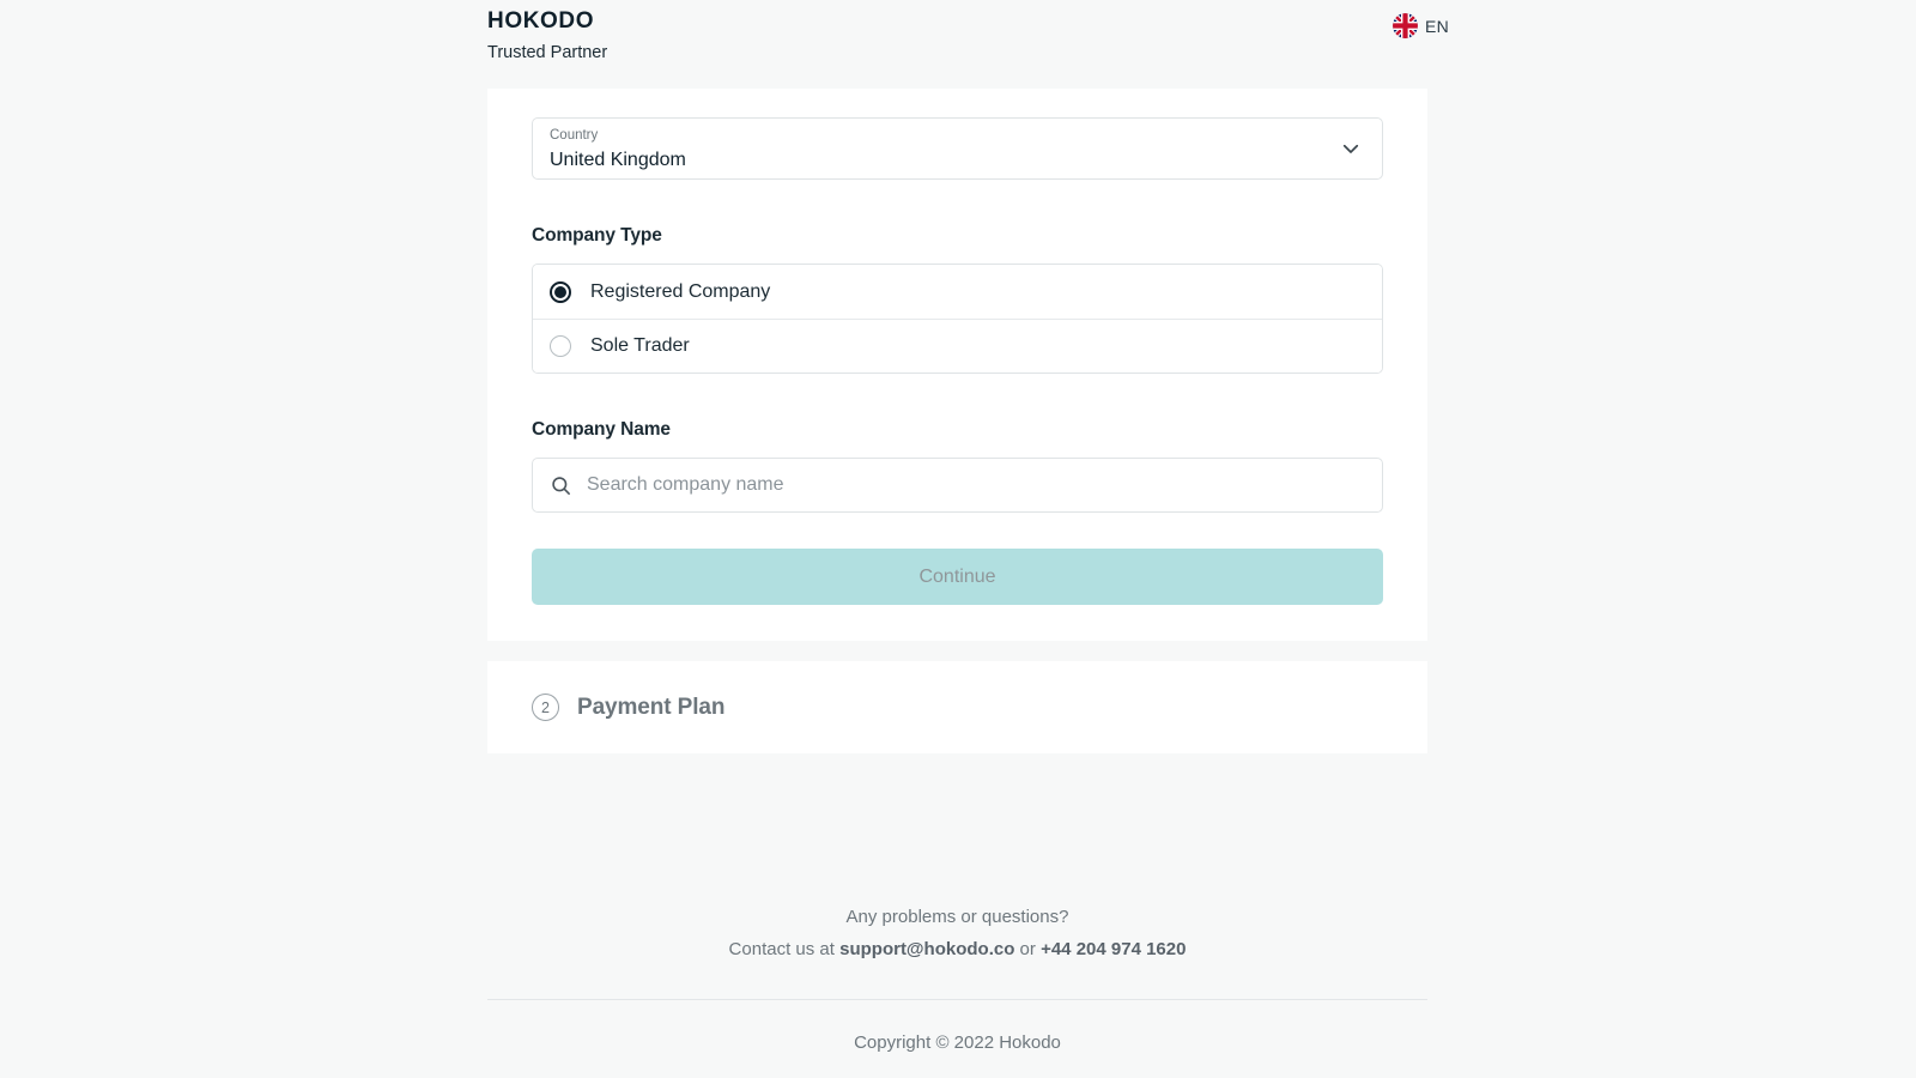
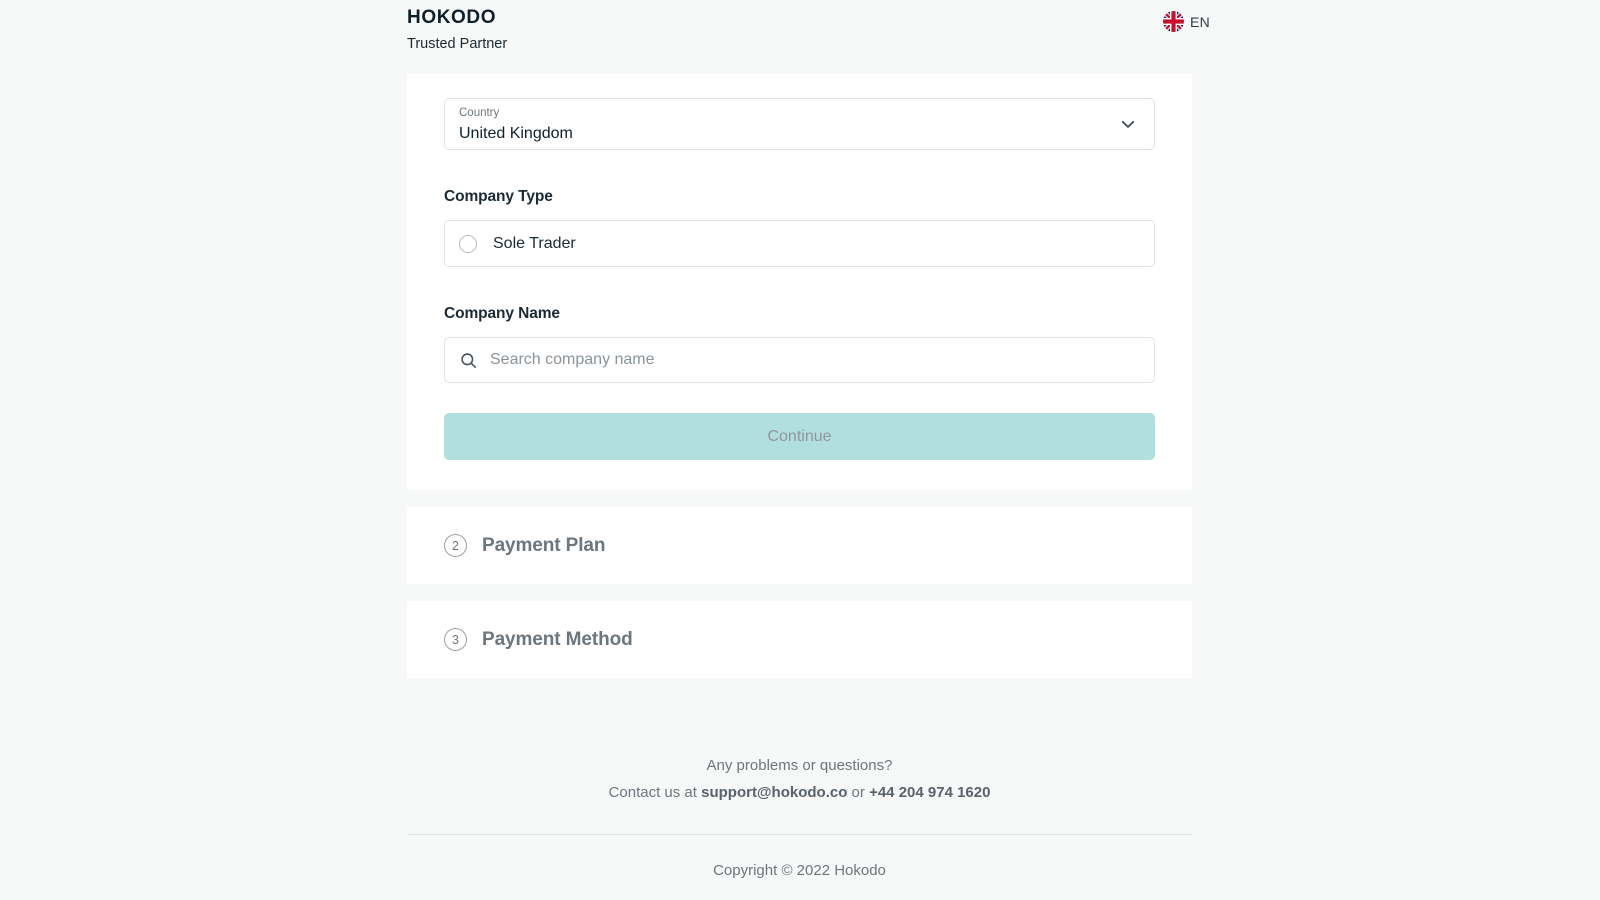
  HOKODO
  Trusted Partner
  EN
  Country
  United Kingdom
  Company Type
- Registered Company
  Sole Trader
  Company Name
  Search company name
  Continue
  2
  Payment Plan
+ 3
+ Payment Method
  Any problems or questions?
  Contact us at support@hokodo.co or +44 204 974 1620
  Copyright © 2022 Hokodo
